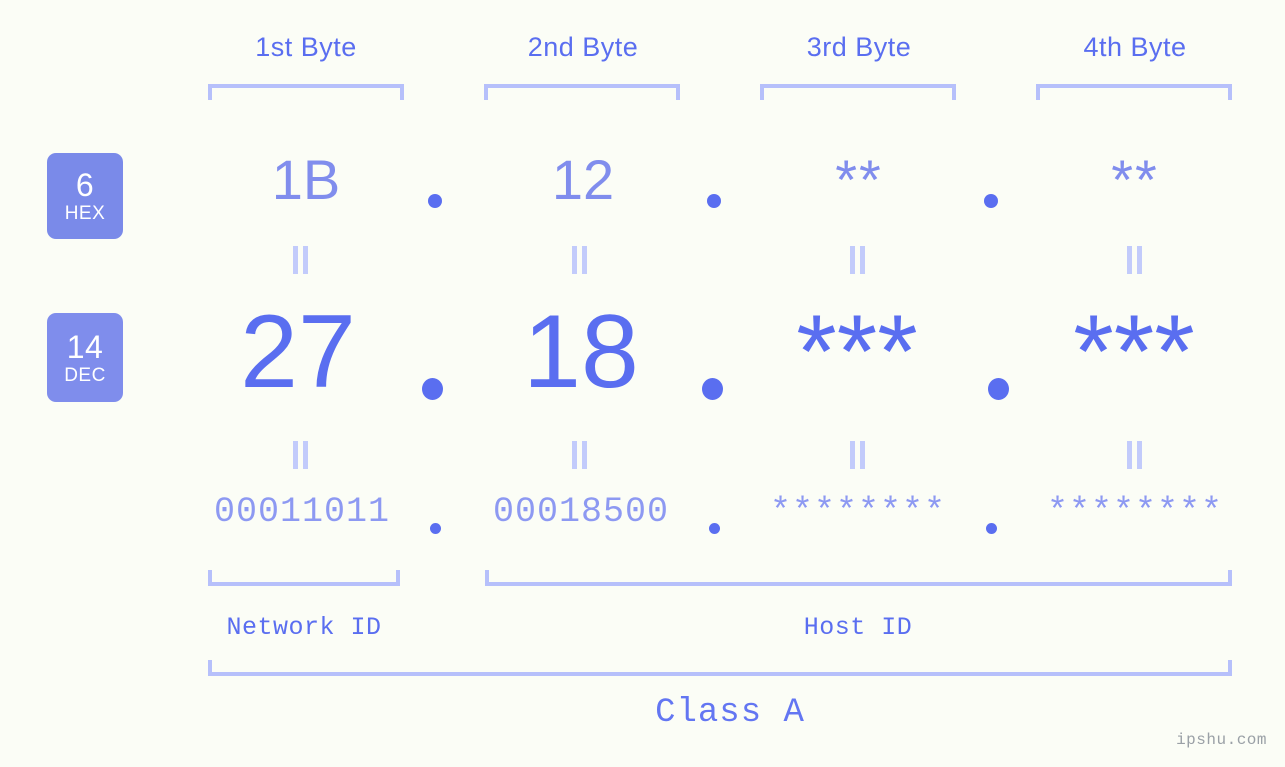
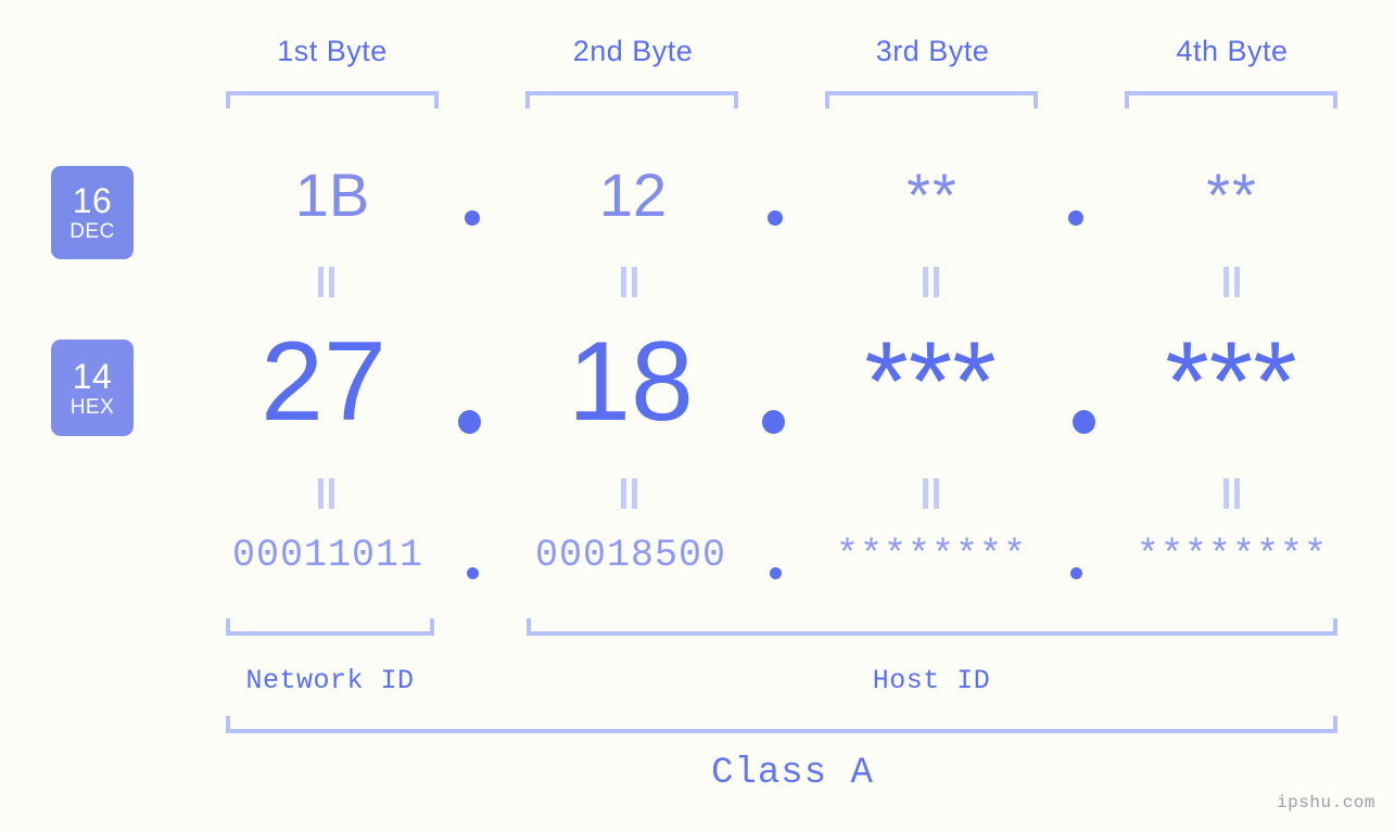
  1st Byte
  2nd Byte
  3rd Byte
  4th Byte
- 6
+ 16
- HEX
+ DEC
  1B
  12
  **
  **
  14
- DEC
+ HEX
  27
  18
  ***
  ***
  00011011
  00018500
  ********
  ********
  Network ID
  Host ID
  Class A
  ipshu.com
